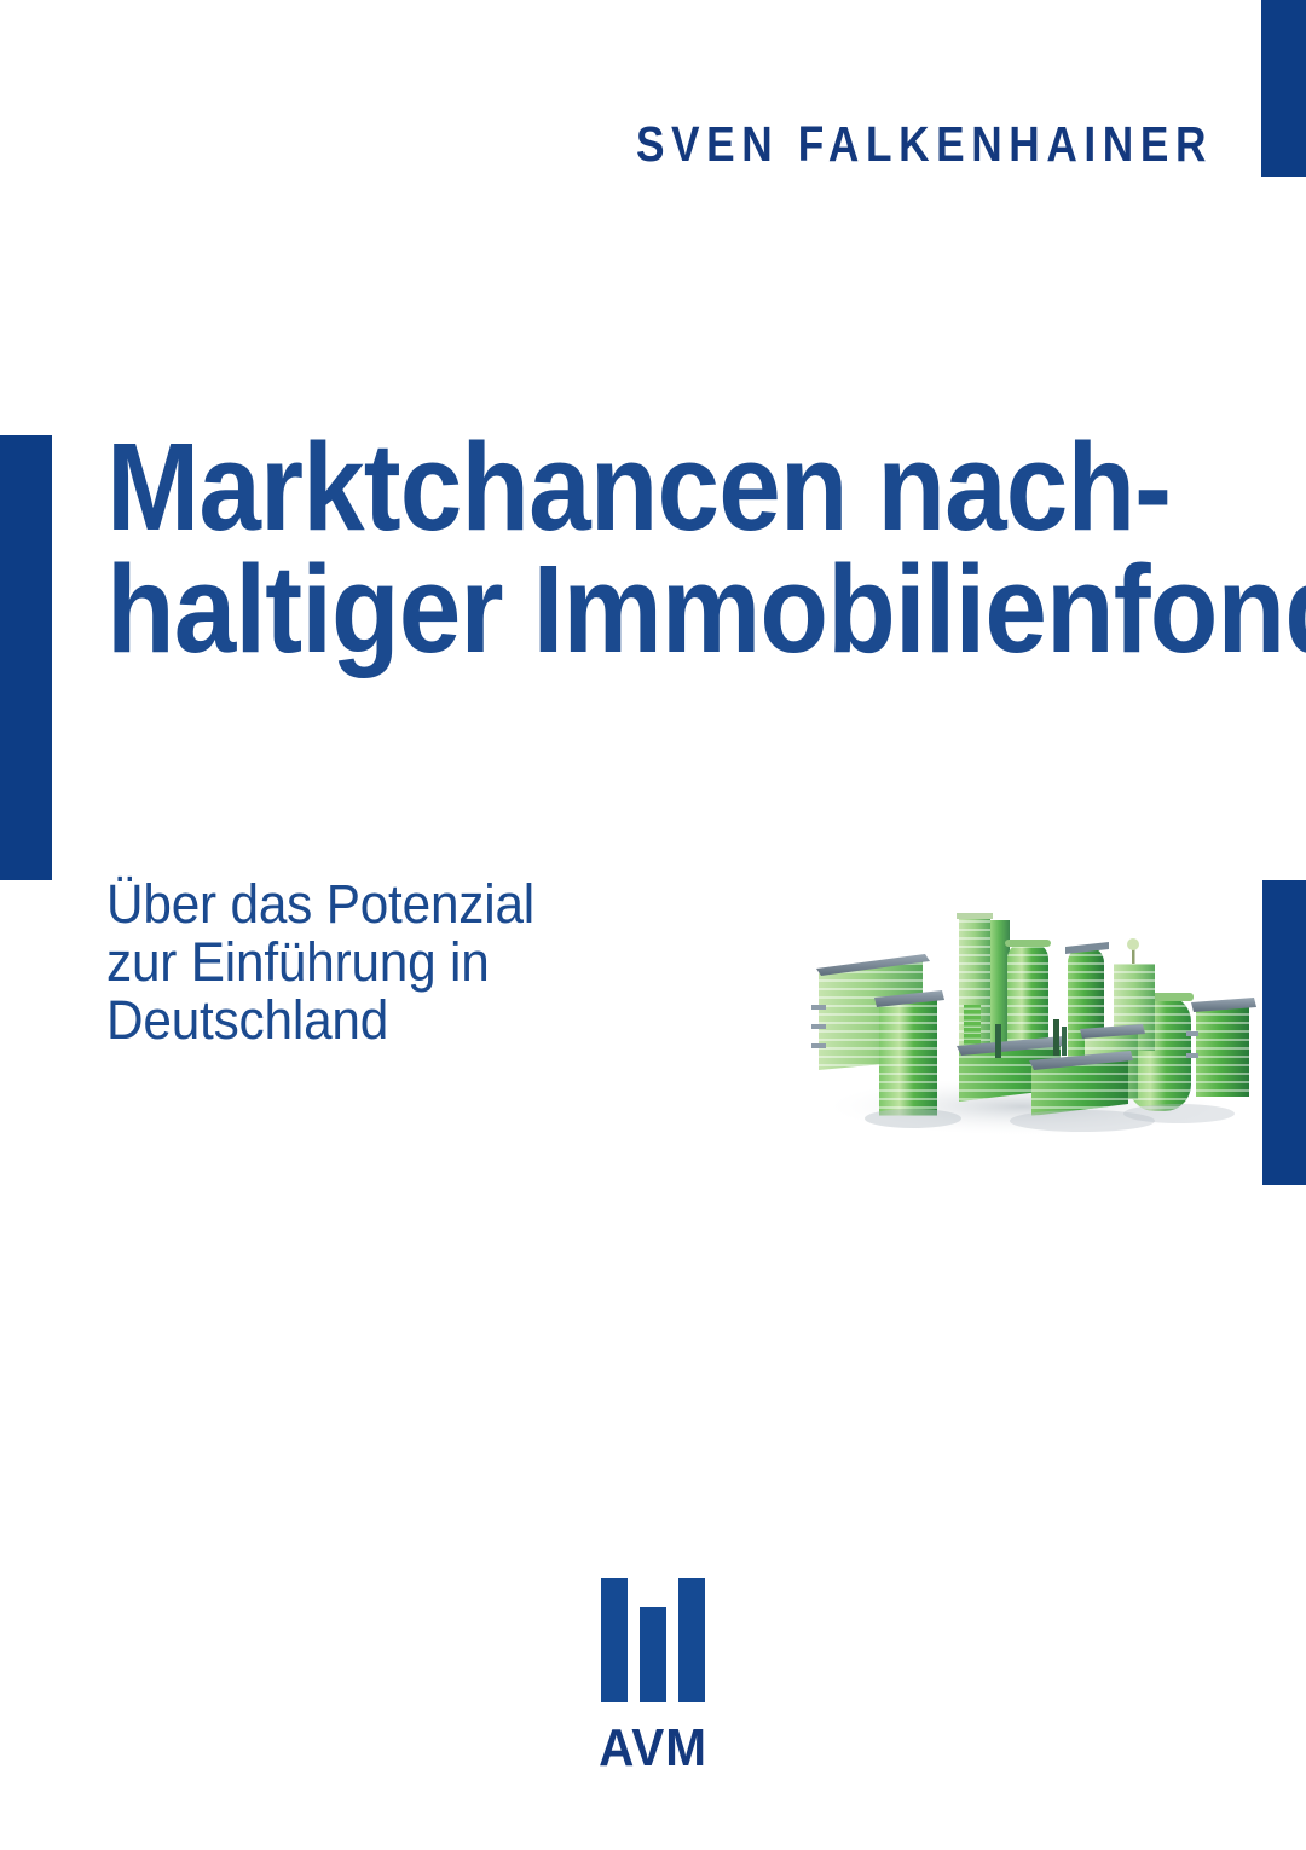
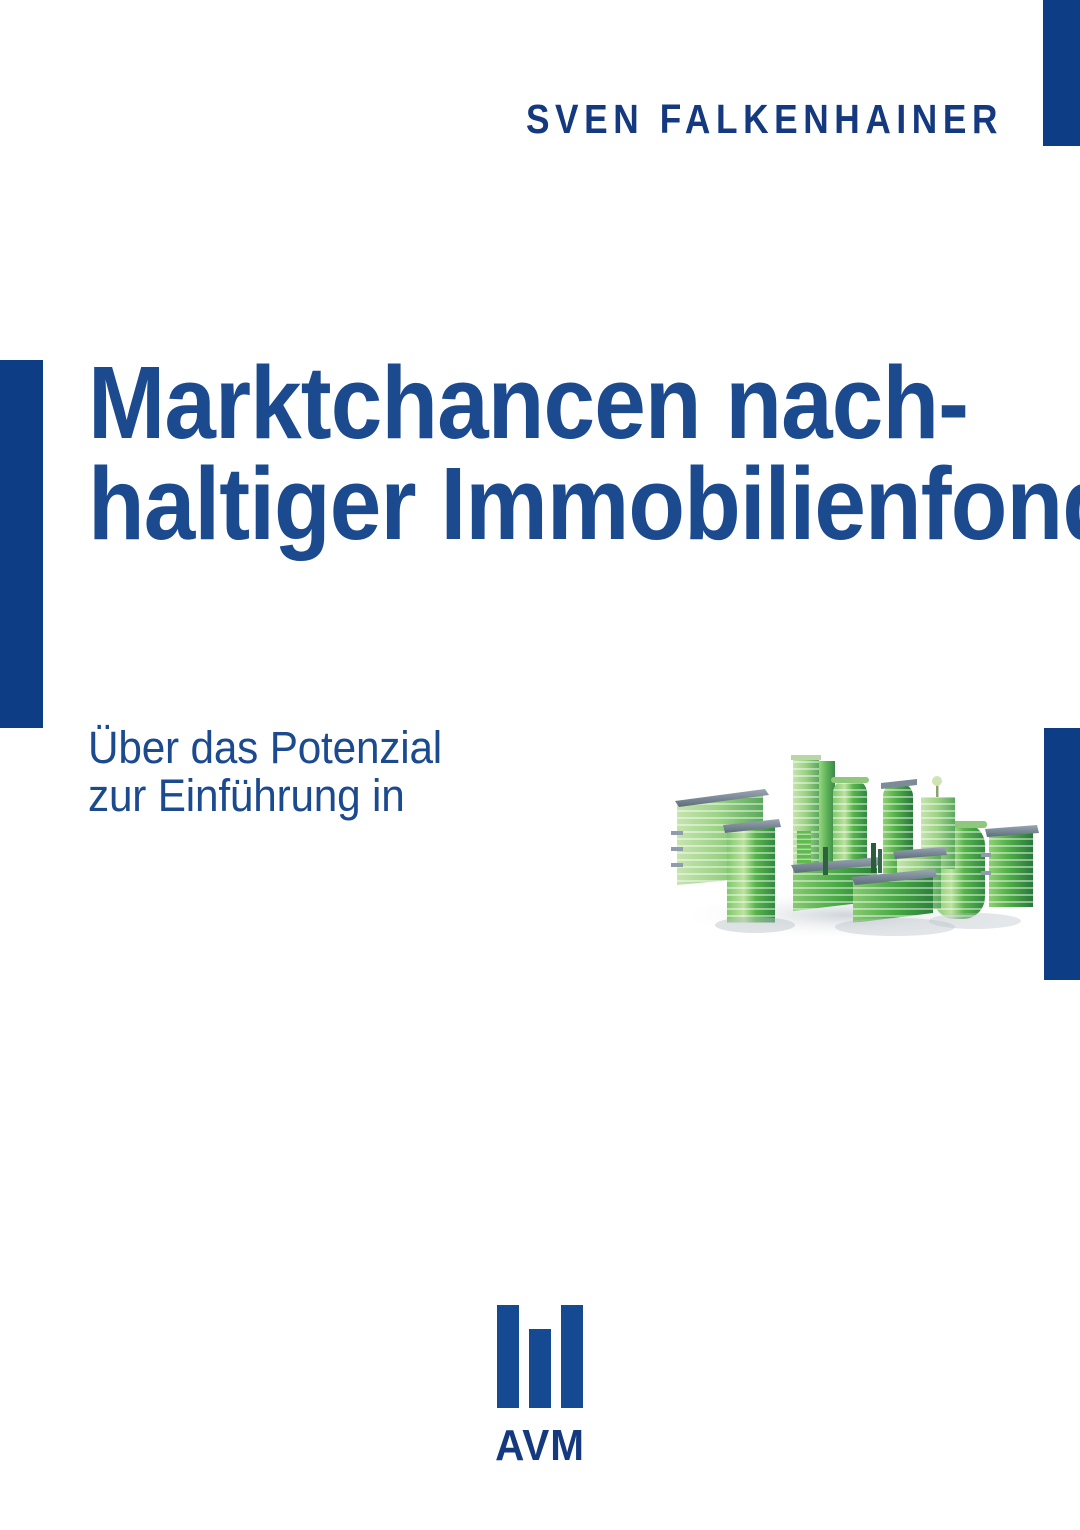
  SVEN FALKENHAINER
  Marktchancen nach-
  haltiger Immobilienfon
  Über das Potenzial
  zur Einführung in
- Deutschland
  AVM
